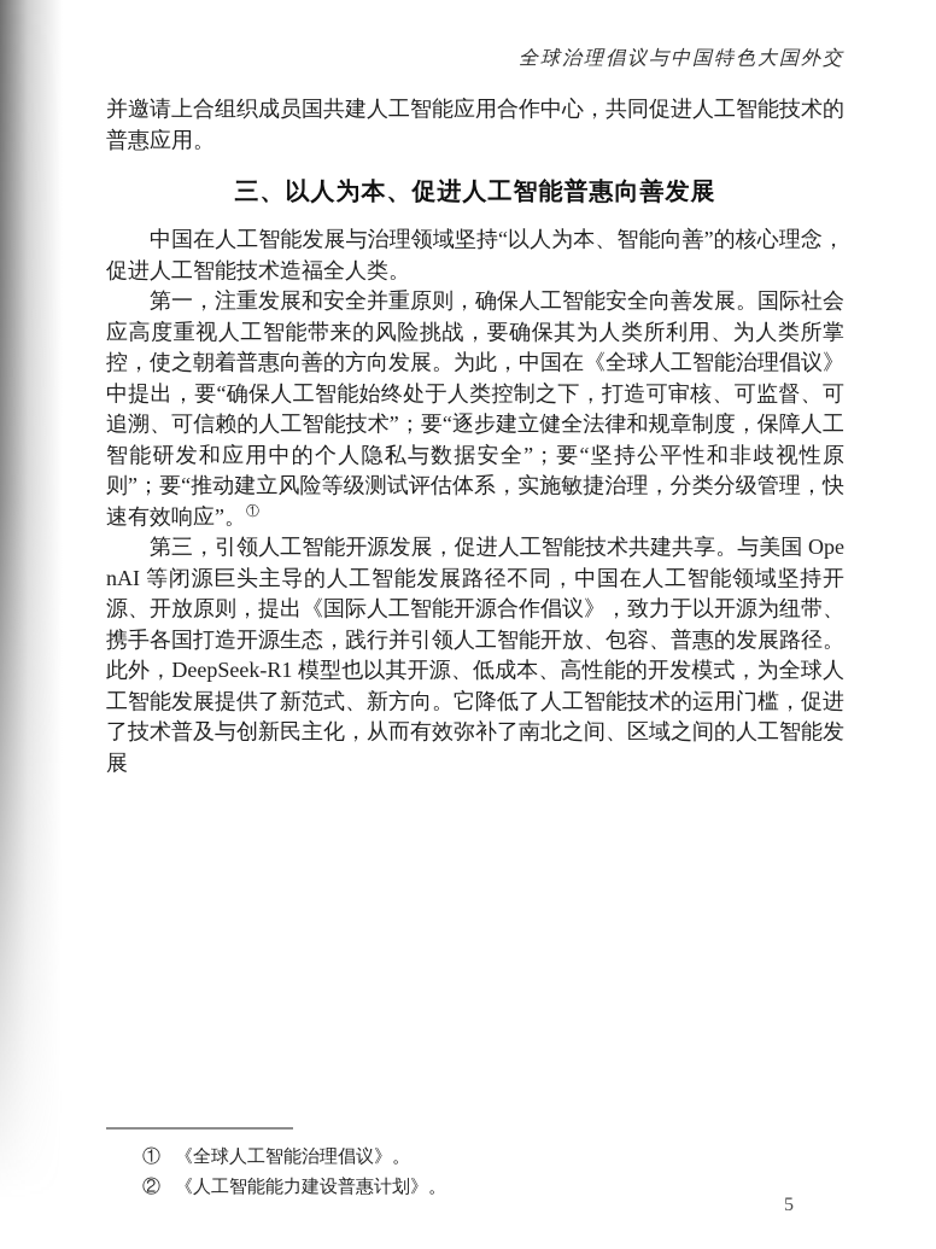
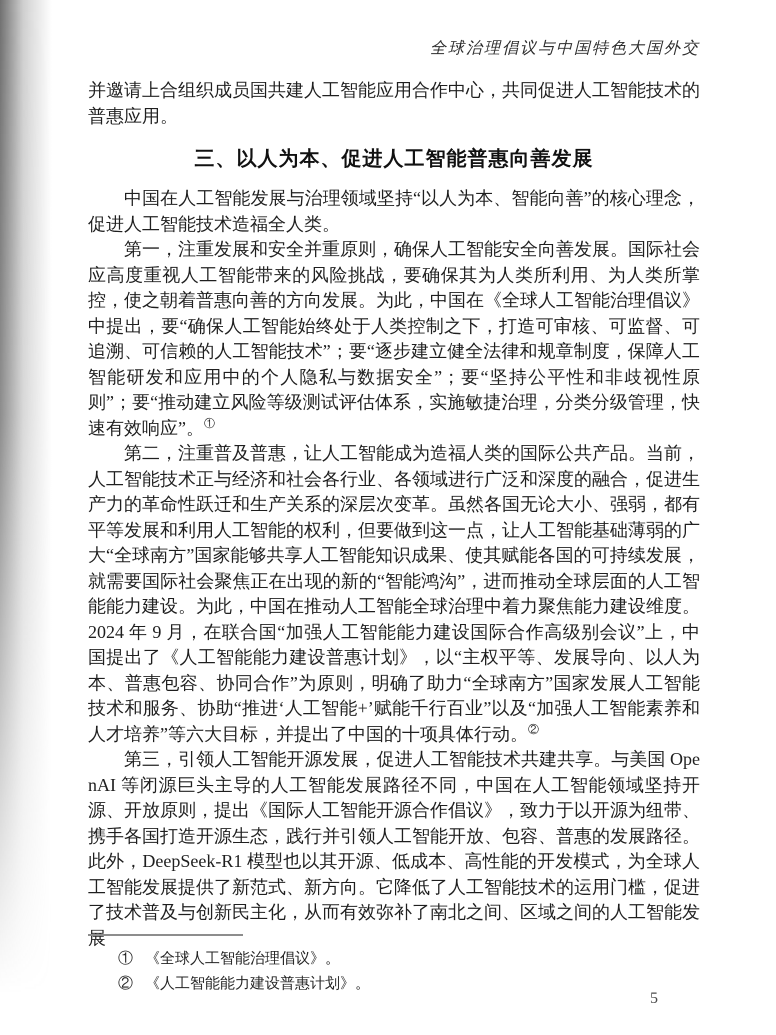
  全球治理倡议与中国特色大国外交
  并邀请上合组织成员国共建人工智能应用合作中心，共同促进人工智能技术的普惠应用。
  三、以人为本、促进人工智能普惠向善发展
  中国在人工智能发展与治理领域坚持“以人为本、智能向善”的核心理念，促进人工智能技术造福全人类。
  第一，注重发展和安全并重原则，确保人工智能安全向善发展。国际社会应高度重视人工智能带来的风险挑战，要确保其为人类所利用、为人类所掌控，使之朝着普惠向善的方向发展。为此，中国在《全球人工智能治理倡议》中提出，要“确保人工智能始终处于人类控制之下，打造可审核、可监督、可追溯、可信赖的人工智能技术”；要“逐步建立健全法律和规章制度，保障人工智能研发和应用中的个人隐私与数据安全”；要“坚持公平性和非歧视性原则”；要“推动建立风险等级测试评估体系，实施敏捷治理，分类分级管理，快速有效响应”。①
+ 第二，注重普及普惠，让人工智能成为造福人类的国际公共产品。当前，人工智能技术正与经济和社会各行业、各领域进行广泛和深度的融合，促进生产力的革命性跃迁和生产关系的深层次变革。虽然各国无论大小、强弱，都有平等发展和利用人工智能的权利，但要做到这一点，让人工智能基础薄弱的广大“全球南方”国家能够共享人工智能知识成果、使其赋能各国的可持续发展，就需要国际社会聚焦正在出现的新的“智能鸿沟”，进而推动全球层面的人工智能能力建设。为此，中国在推动人工智能全球治理中着力聚焦能力建设维度。2024 年 9 月，在联合国“加强人工智能能力建设国际合作高级别会议”上，中国提出了《人工智能能力建设普惠计划》，以“主权平等、发展导向、以人为本、普惠包容、协同合作”为原则，明确了助力“全球南方”国家发展人工智能技术和服务、协助“推进‘人工智能+’赋能千行百业”以及“加强人工智能素养和人才培养”等六大目标，并提出了中国的十项具体行动。②
  第三，引领人工智能开源发展，促进人工智能技术共建共享。与美国 OpenAI 等闭源巨头主导的人工智能发展路径不同，中国在人工智能领域坚持开源、开放原则，提出《国际人工智能开源合作倡议》，致力于以开源为纽带、携手各国打造开源生态，践行并引领人工智能开放、包容、普惠的发展路径。此外，DeepSeek-R1 模型也以其开源、低成本、高性能的开发模式，为全球人工智能发展提供了新范式、新方向。它降低了人工智能技术的运用门槛，促进了技术普及与创新民主化，从而有效弥补了南北之间、区域之间的人工智能发展
  ① 《全球人工智能治理倡议》。
  ② 《人工智能能力建设普惠计划》。
  5
